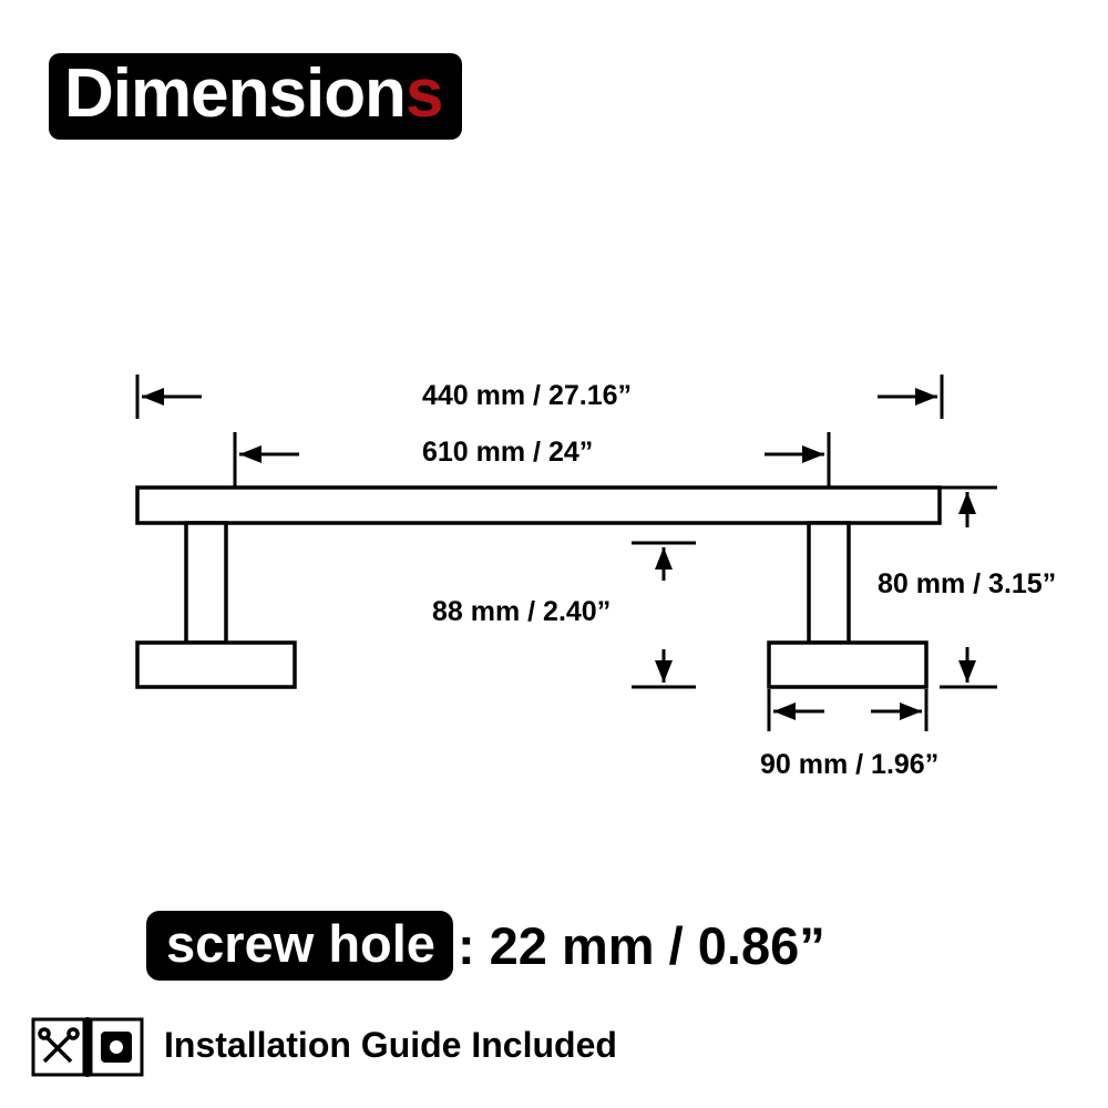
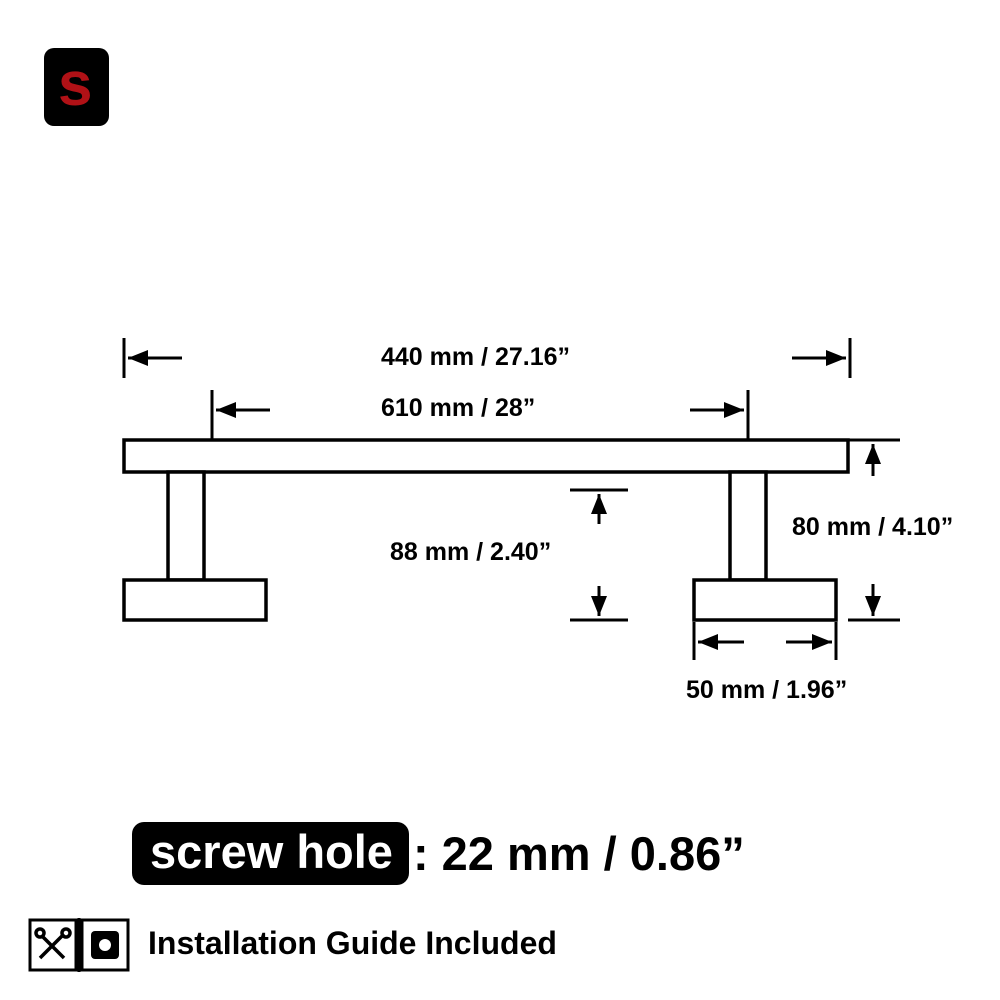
- Dimension
  s
  440 mm / 27.16”
- 610 mm / 24”
+ 610 mm / 28”
  88 mm / 2.40”
- 80 mm / 3.15”
+ 80 mm / 4.10”
- 90 mm / 1.96”
+ 50 mm / 1.96”
  screw hole
  : 22 mm / 0.86”
  Installation Guide Included
